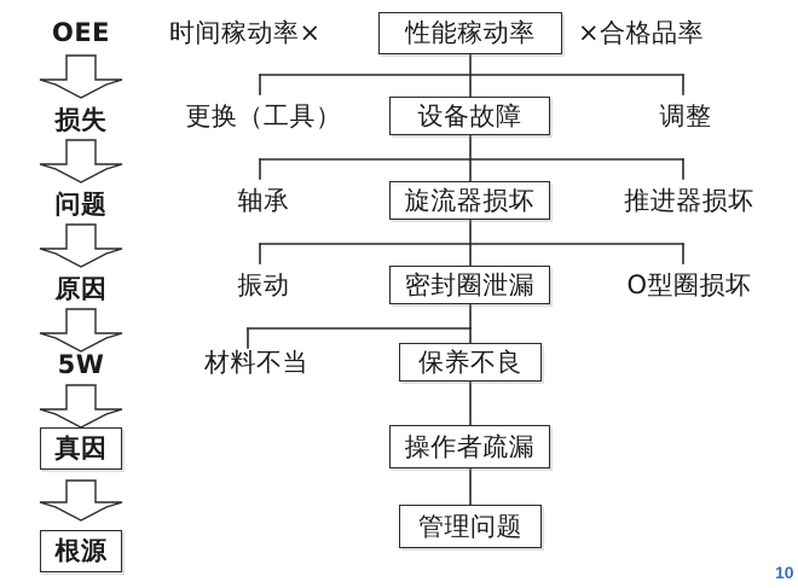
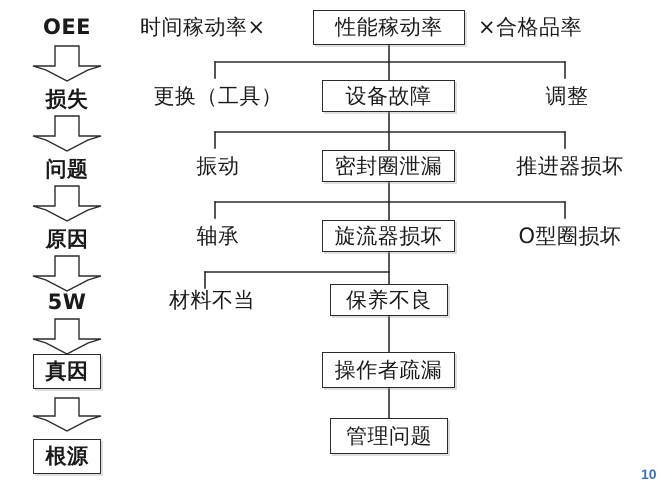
  时间稼动率×
  性能稼动率
  ×合格品率
  OEE
  损失
  问题
  原因
  5W
  真因
  根源
  更换（工具）
  设备故障
  调整
- 轴承
+ 振动
- 旋流器损坏
+ 密封圈泄漏
  推进器损坏
- 振动
+ 轴承
- 密封圈泄漏
+ 旋流器损坏
  O型圈损坏
  材料不当
  保养不良
  操作者疏漏
  管理问题
  10
